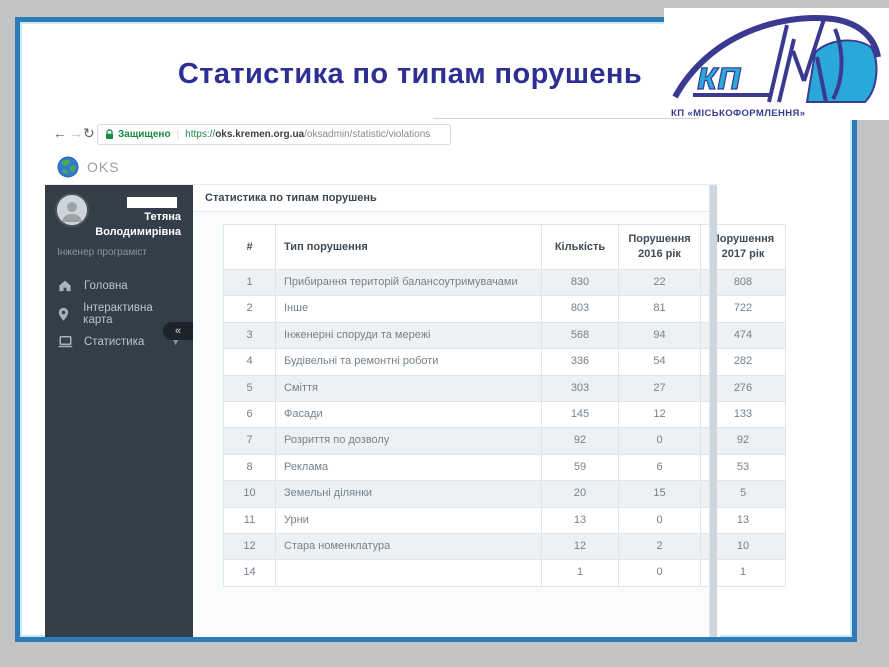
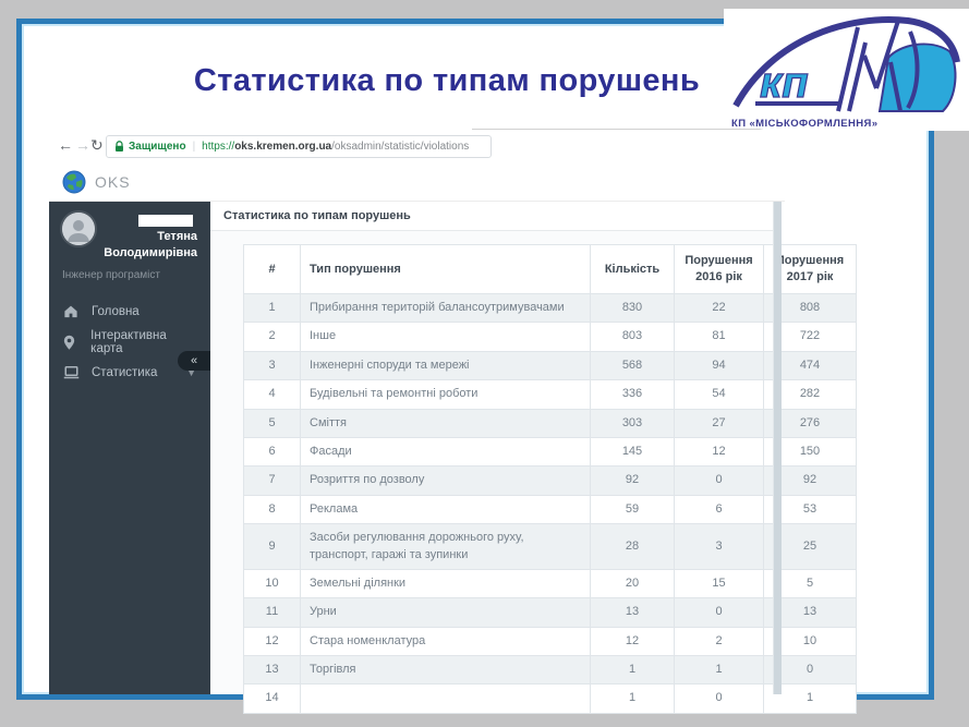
  Статистика по типам порушень
  ←
  →
  ↻
  Защищено
  https://
  oks.kremen.org.ua
  /oksadmin/statistic/violations
  OKS
  Тетяна
  Володимирівна
  Інженер програміст
  Головна
  Інтерактивна карта
  Статистика
  ▼
  «
  Статистика по типам порушень
  #	Тип порушення	Кількість	Порушення 2016 рік	орушення 2017 рік
  1	Прибирання територій балансоутримувачами	830	22	808
  2	Інше	803	81	722
  3	Інженерні споруди та мережі	568	94	474
  4	Будівельні та ремонтні роботи	336	54	282
  5	Сміття	303	27	276
- 6	Фасади	145	12	133
+ 6	Фасади	145	12	150
  7	Розриття по дозволу	92	0	92
  8	Реклама	59	6	53
+ 9	Засоби регулювання дорожнього руху, транспорт, гаражі та зупинки	28	3	25
  10	Земельні ділянки	20	15	5
  11	Урни	13	0	13
  12	Стара номенклатура	12	2	10
+ 13	Торгівля	1	1	0
  14		1	0	1
  кп
  КП «МІСЬКОФОРМЛЕННЯ»
